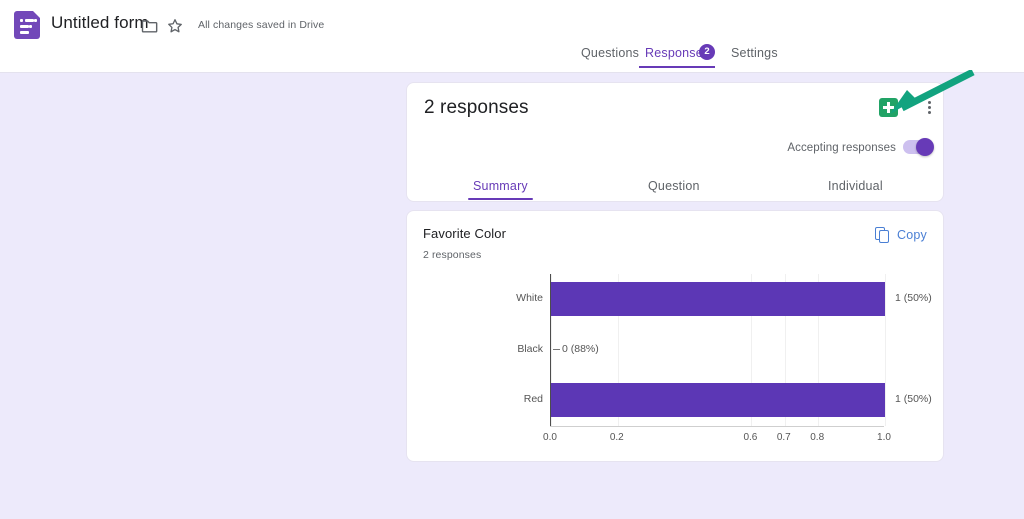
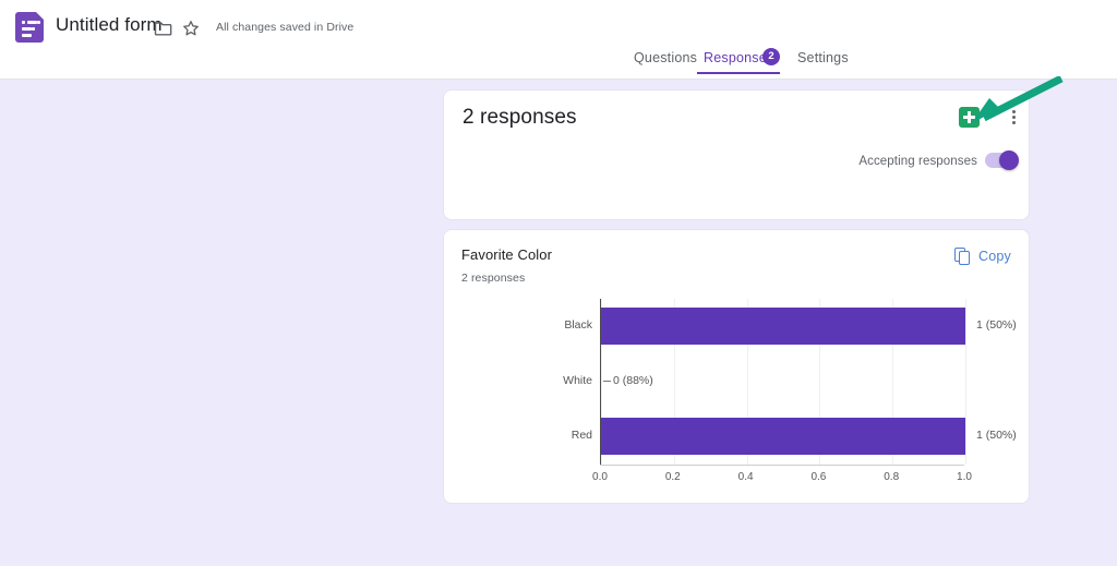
  Untitled form
  All changes saved in Drive
  Questions
  Respons
  2
  Settings
  2 responses
  Accepting responses
- Summary
- Question
- Individual
  Favorite Color
  2 responses
  Copy
- White
+ Black
  1 (50%)
- Black
+ White
  0 (88%)
  Red
  1 (50%)
  0.0
  0.2
- 0.7
+ 0.4
  0.6
  0.8
  1.0
